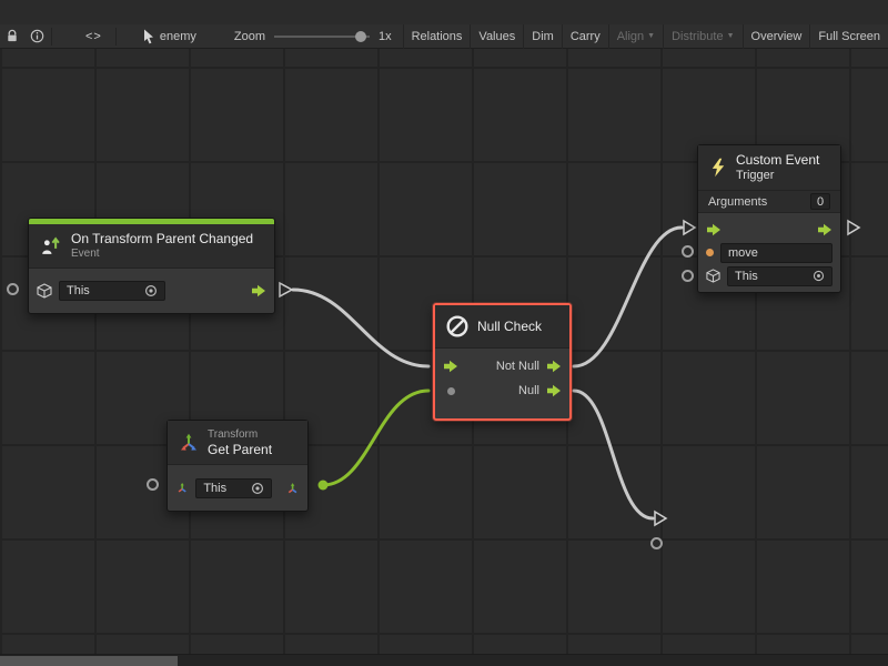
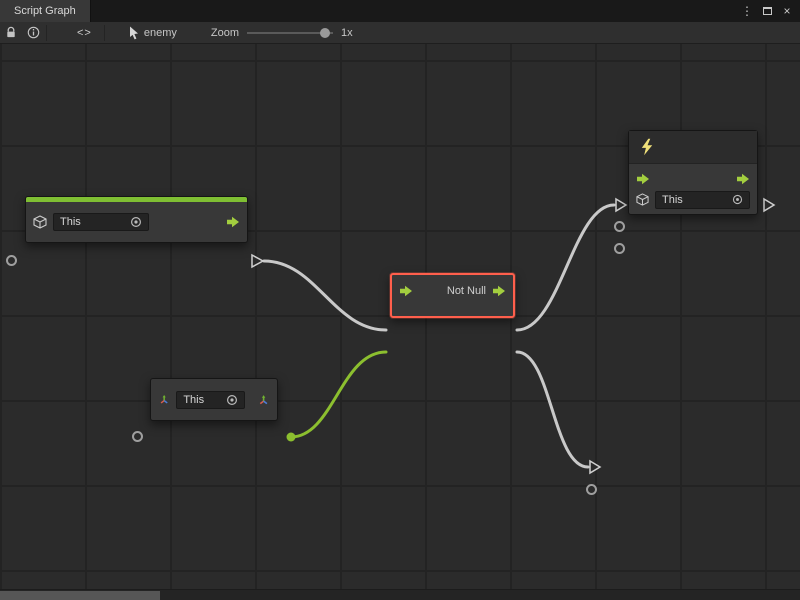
+ Script Graph
+ ⋮
+ ×
  <>
  enemy
  Zoom
  1x
- Relations
- Values
- Dim
- Carry
- Align
- Distribute
- Overview
- Full Screen
- On Transform Parent Changed
- Event
  This
- Null Check
  Not Null
- Null
- Transform
- Get Parent
  This
- Custom Event
- Trigger
- Arguments
- 0
- move
  This
